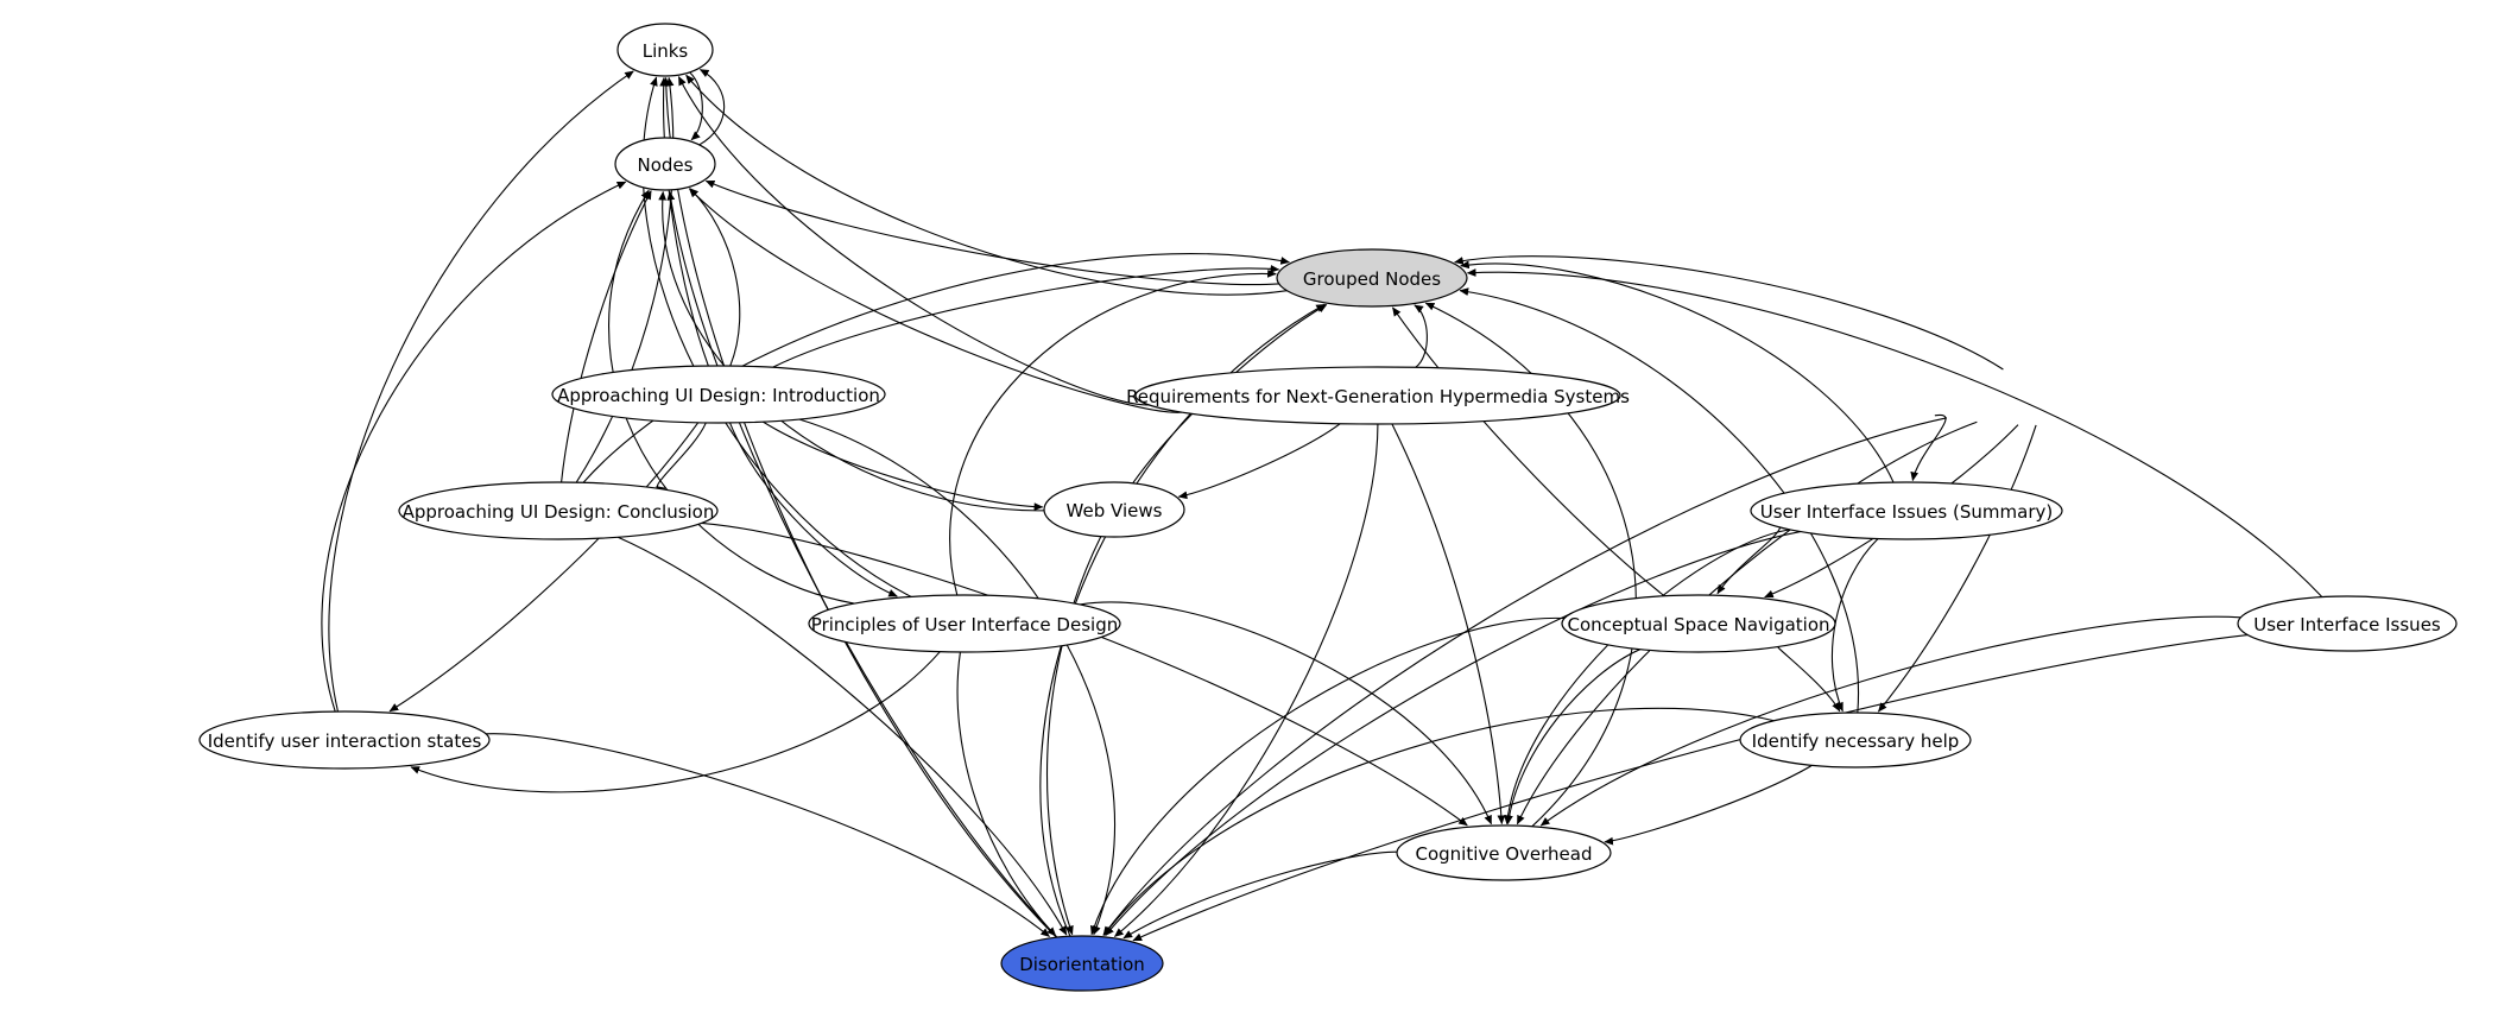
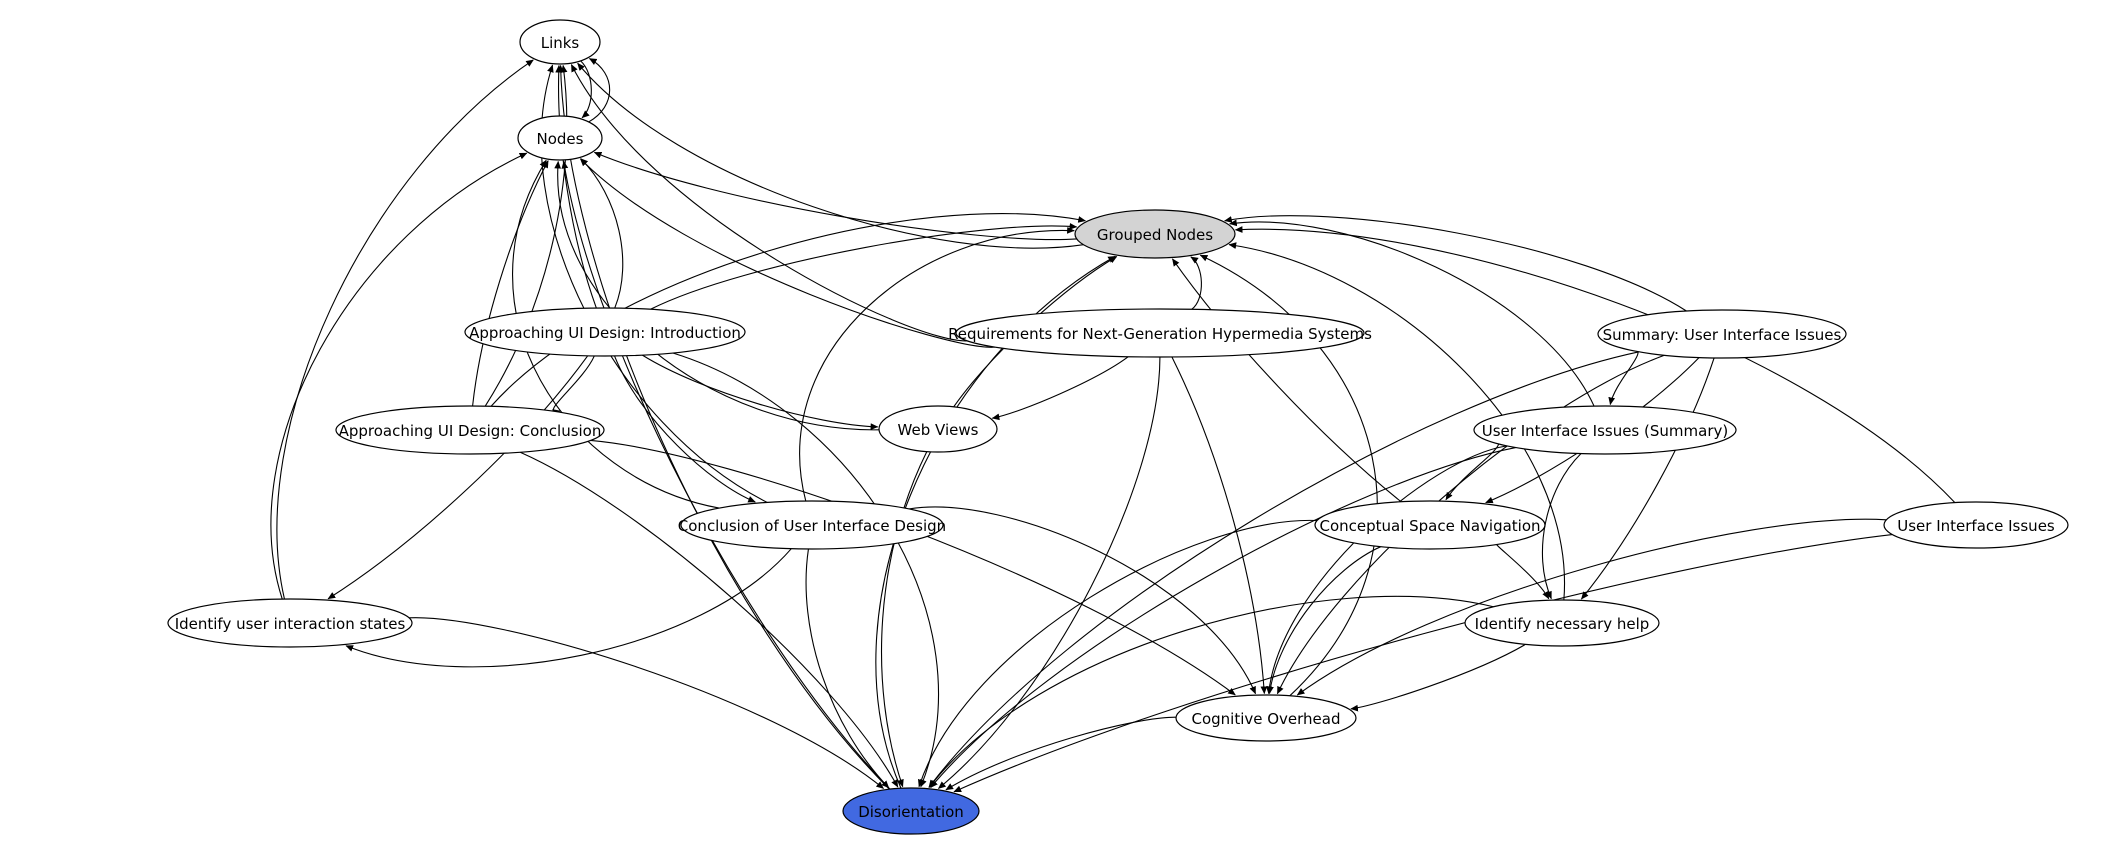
  Links
  Nodes
  Grouped Nodes
  Approaching UI Design: Introduction
  Requirements for Next-Generation Hypermedia Systems
+ Summary: User Interface Issues
  Approaching UI Design: Conclusion
  Web Views
  User Interface Issues (Summary)
- Principles of User Interface Design
+ Conclusion of User Interface Design
  Conceptual Space Navigation
  User Interface Issues
  Identify user interaction states
  Identify necessary help
  Cognitive Overhead
  Disorientation
